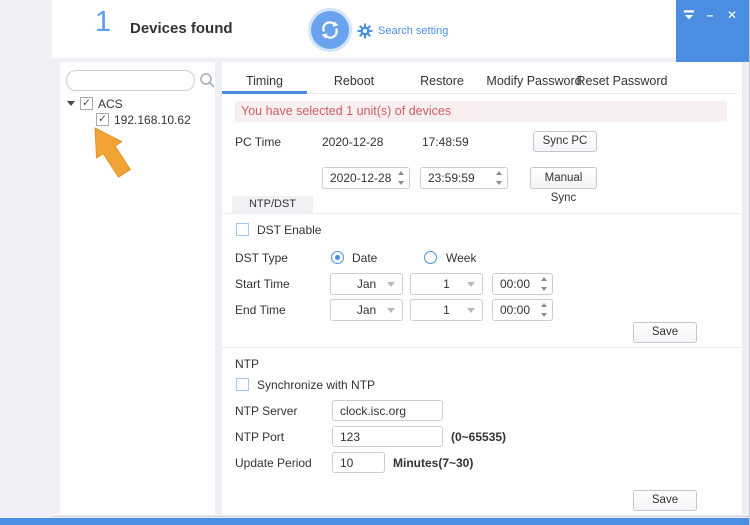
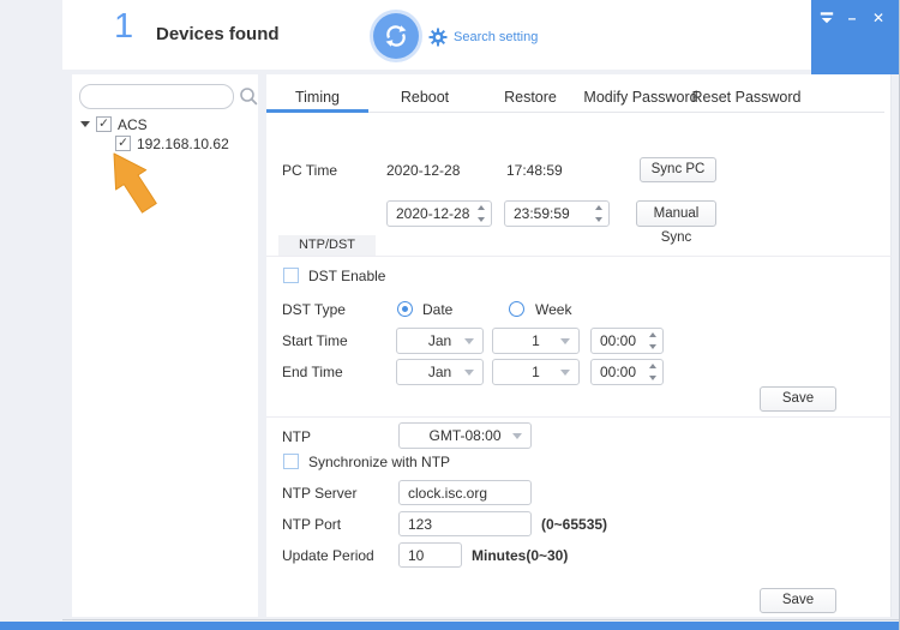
  1
  Devices found
  Search setting
  –
  ✕
  ✓
  ACS
  ✓
  192.168.10.62
  Timing
  Reboot
  Restore
  Modify Password
  Reset Password
- You have selected 1 unit(s) of devices
  PC Time
  2020-12-28
  17:48:59
  Sync PC
  2020-12-28
  23:59:59
  Manual Sync
  NTP/DST
  DST Enable
  DST Type
  Date
  Week
  Start Time
  Jan
  1
  00:00
  End Time
  Jan
  1
  00:00
  Save
  NTP
+ GMT-08:00
  Synchronize with NTP
  NTP Server
  clock.isc.org
  NTP Port
  123
  (0~65535)
  Update Period
  10
- Minutes(7~30)
+ Minutes(0~30)
  Save
